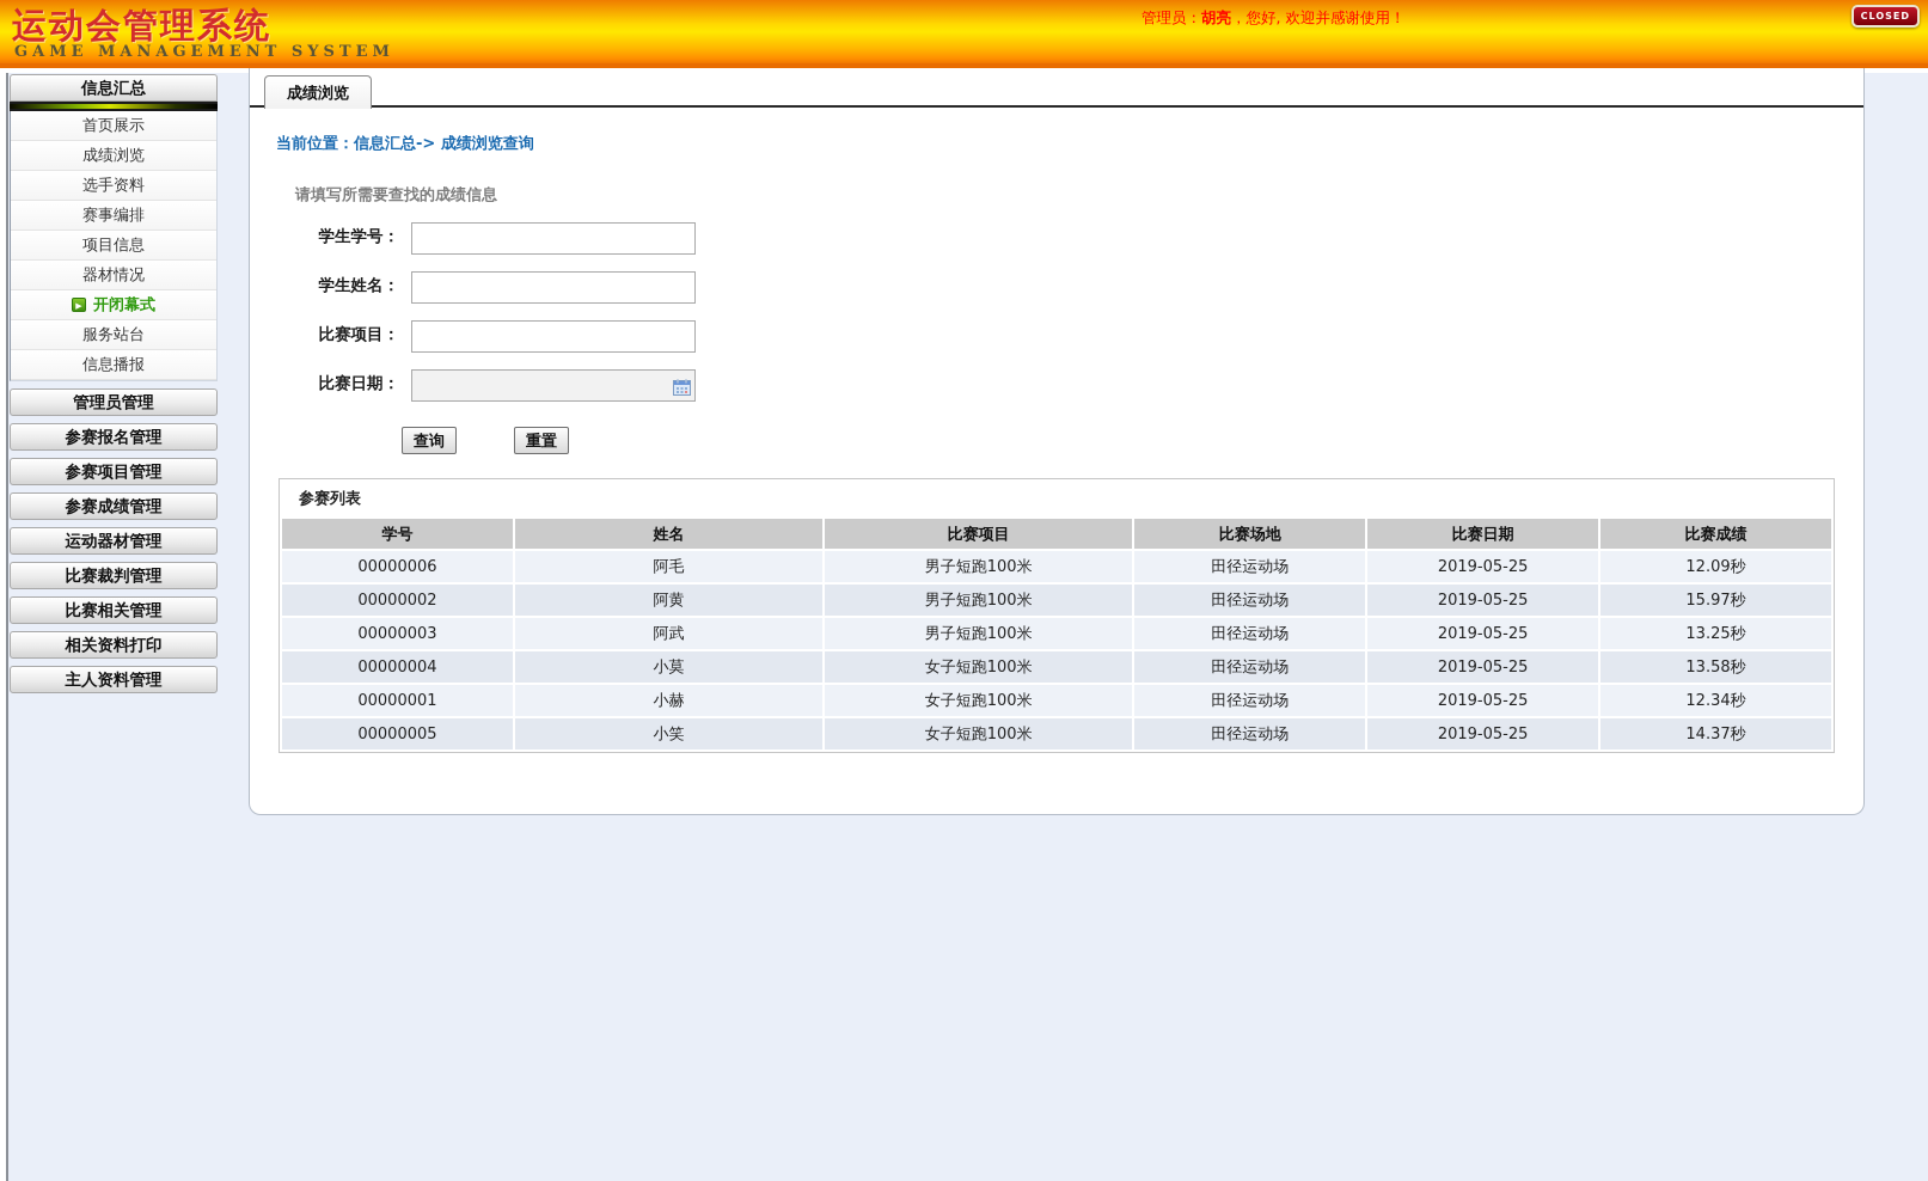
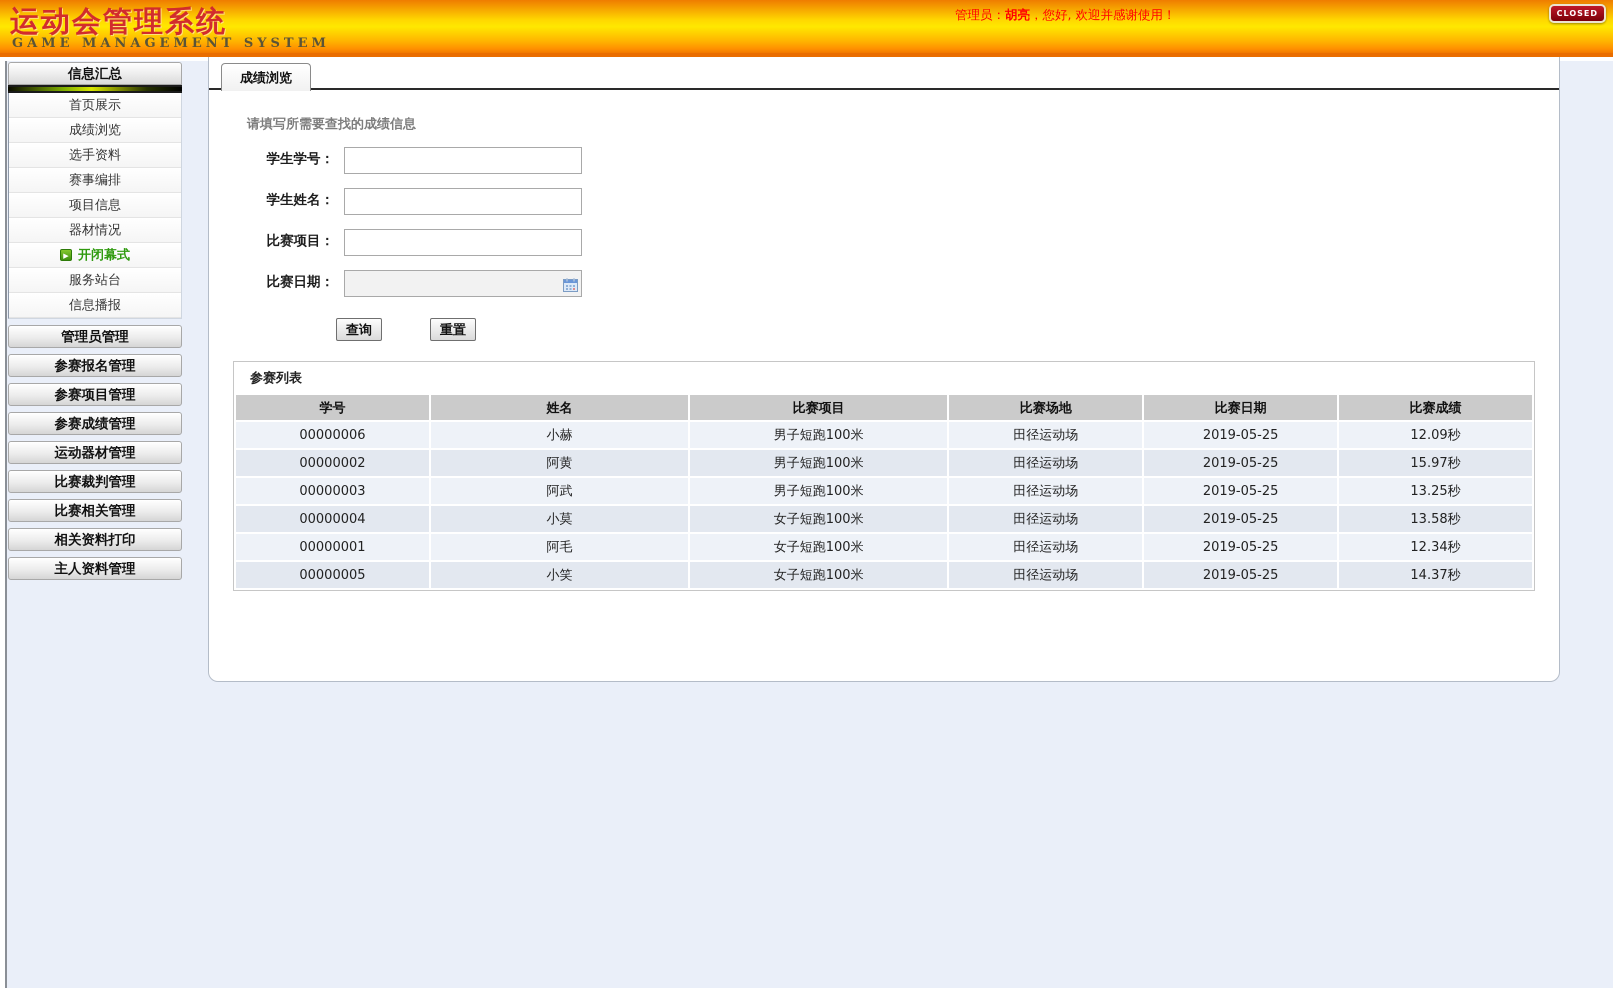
  运动会管理系统
  GAME MANAGEMENT SYSTEM
  管理员：胡亮，您好, 欢迎并感谢使用！
  CLOSED
  信息汇总
  首页展示
  成绩浏览
  选手资料
  赛事编排
  项目信息
  器材情况
  ▶
  开闭幕式
  服务站台
  信息播报
  管理员管理
  参赛报名管理
  参赛项目管理
  参赛成绩管理
  运动器材管理
  比赛裁判管理
  比赛相关管理
  相关资料打印
  主人资料管理
  成绩浏览
- 当前位置：信息汇总-> 成绩浏览查询
  请填写所需要查找的成绩信息
  学生学号：
  学生姓名：
  比赛项目：
  比赛日期：
  查询
  重置
  参赛列表
  学号	姓名	比赛项目	比赛场地	比赛日期	比赛成绩
- 00000006	阿毛	男子短跑100米	田径运动场	2019-05-25	12.09秒
+ 00000006	小赫	男子短跑100米	田径运动场	2019-05-25	12.09秒
  00000002	阿黄	男子短跑100米	田径运动场	2019-05-25	15.97秒
  00000003	阿武	男子短跑100米	田径运动场	2019-05-25	13.25秒
  00000004	小莫	女子短跑100米	田径运动场	2019-05-25	13.58秒
- 00000001	小赫	女子短跑100米	田径运动场	2019-05-25	12.34秒
+ 00000001	阿毛	女子短跑100米	田径运动场	2019-05-25	12.34秒
  00000005	小笑	女子短跑100米	田径运动场	2019-05-25	14.37秒
